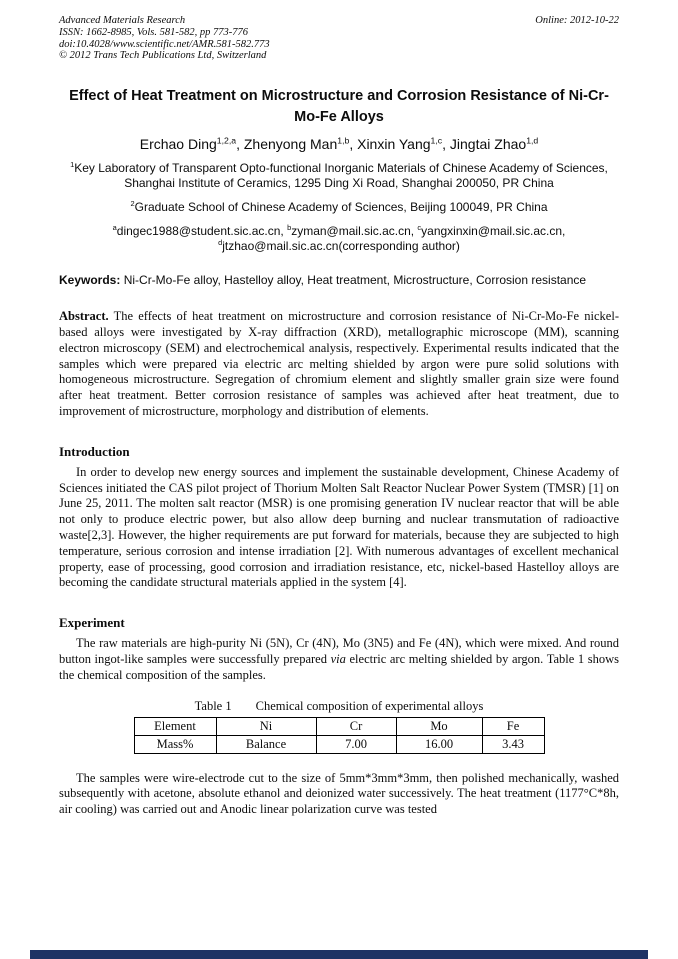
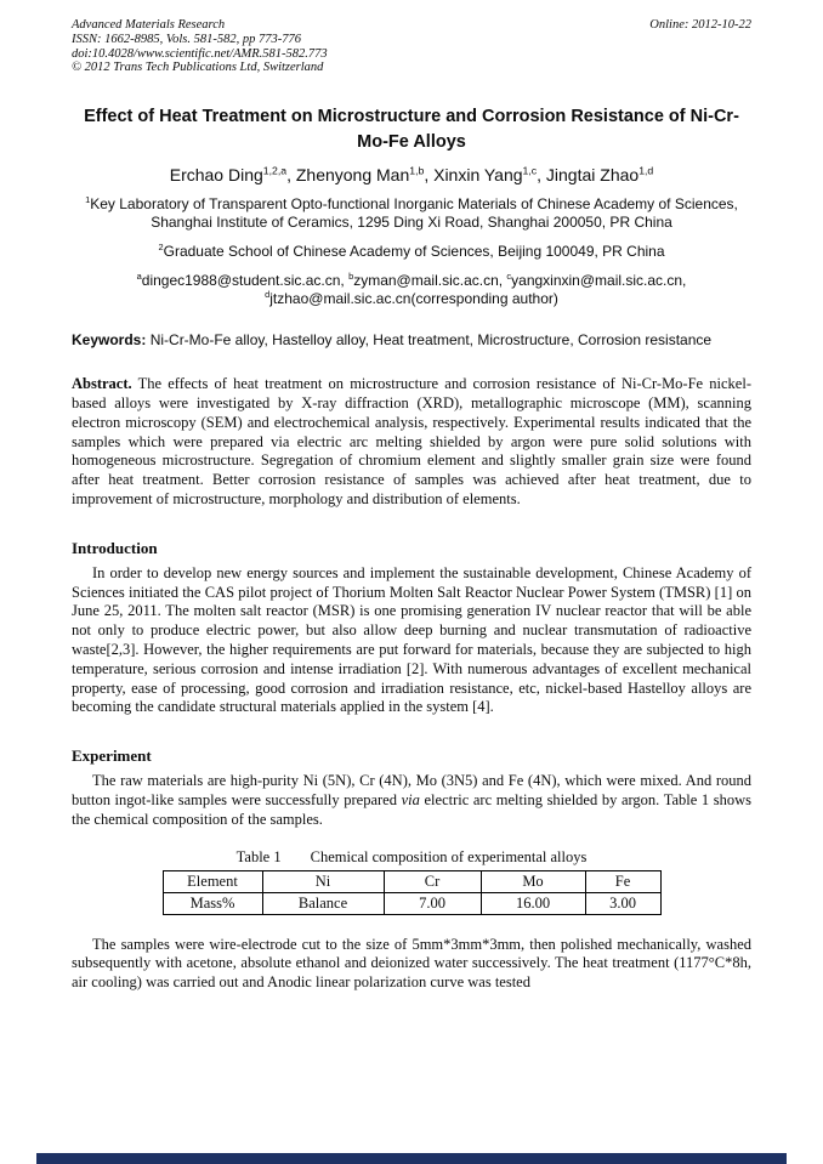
  Advanced Materials Research
  Online: 2012-10-22
  ISSN: 1662-8985, Vols. 581-582, pp 773-776
  doi:10.4028/www.scientific.net/AMR.581-582.773
  © 2012 Trans Tech Publications Ltd, Switzerland
  Effect of Heat Treatment on Microstructure and Corrosion Resistance of Ni-Cr-Mo-Fe Alloys
  Erchao Ding1,2,a, Zhenyong Man1,b, Xinxin Yang1,c, Jingtai Zhao1,d
  1Key Laboratory of Transparent Opto-functional Inorganic Materials of Chinese Academy of Sciences, Shanghai Institute of Ceramics, 1295 Ding Xi Road, Shanghai 200050, PR China
  2Graduate School of Chinese Academy of Sciences, Beijing 100049, PR China
  adingec1988@student.sic.ac.cn, bzyman@mail.sic.ac.cn, cyangxinxin@mail.sic.ac.cn, djtzhao@mail.sic.ac.cn(corresponding author)
  Keywords: Ni-Cr-Mo-Fe alloy, Hastelloy alloy, Heat treatment, Microstructure, Corrosion resistance
  Abstract. The effects of heat treatment on microstructure and corrosion resistance of Ni-Cr-Mo-Fe nickel-based alloys were investigated by X-ray diffraction (XRD), metallographic microscope (MM), scanning electron microscopy (SEM) and electrochemical analysis, respectively. Experimental results indicated that the samples which were prepared via electric arc melting shielded by argon were pure solid solutions with homogeneous microstructure. Segregation of chromium element and slightly smaller grain size were found after heat treatment. Better corrosion resistance of samples was achieved after heat treatment, due to improvement of microstructure, morphology and distribution of elements.
  Introduction
  In order to develop new energy sources and implement the sustainable development, Chinese Academy of Sciences initiated the CAS pilot project of Thorium Molten Salt Reactor Nuclear Power System (TMSR) [1] on June 25, 2011. The molten salt reactor (MSR) is one promising generation IV nuclear reactor that will be able not only to produce electric power, but also allow deep burning and nuclear transmutation of radioactive waste[2,3]. However, the higher requirements are put forward for materials, because they are subjected to high temperature, serious corrosion and intense irradiation [2]. With numerous advantages of excellent mechanical property, ease of processing, good corrosion and irradiation resistance, etc, nickel-based Hastelloy alloys are becoming the candidate structural materials applied in the system [4].
  Experiment
  The raw materials are high-purity Ni (5N), Cr (4N), Mo (3N5) and Fe (4N), which were mixed. And round button ingot-like samples were successfully prepared via electric arc melting shielded by argon. Table 1 shows the chemical composition of the samples.
  Table 1 Chemical composition of experimental alloys
  Element	Ni	Cr	Mo	Fe
- Mass%	Balance	7.00	16.00	3.43
+ Mass%	Balance	7.00	16.00	3.00
  The samples were wire-electrode cut to the size of 5mm*3mm*3mm, then polished mechanically, washed subsequently with acetone, absolute ethanol and deionized water successively. The heat treatment (1177°C*8h, air cooling) was carried out and Anodic linear polarization curve was tested
